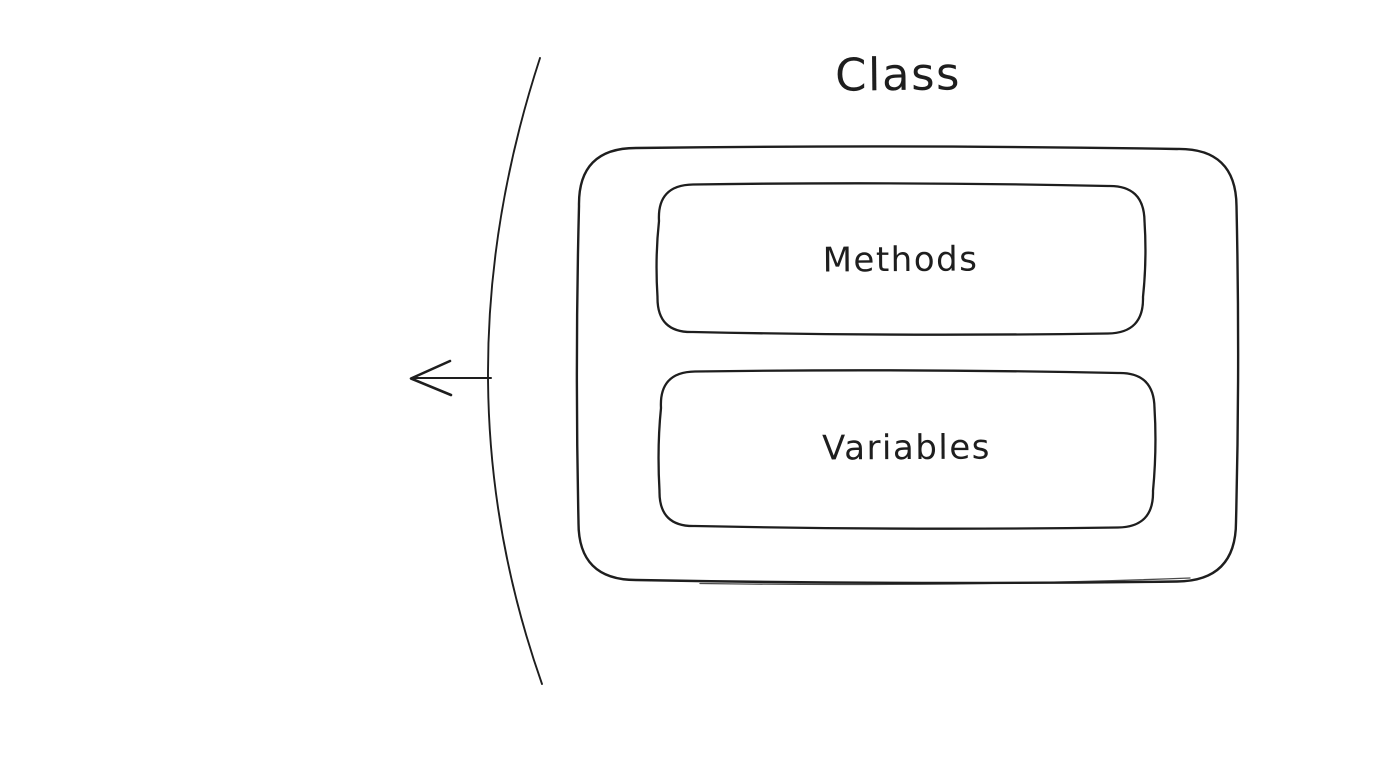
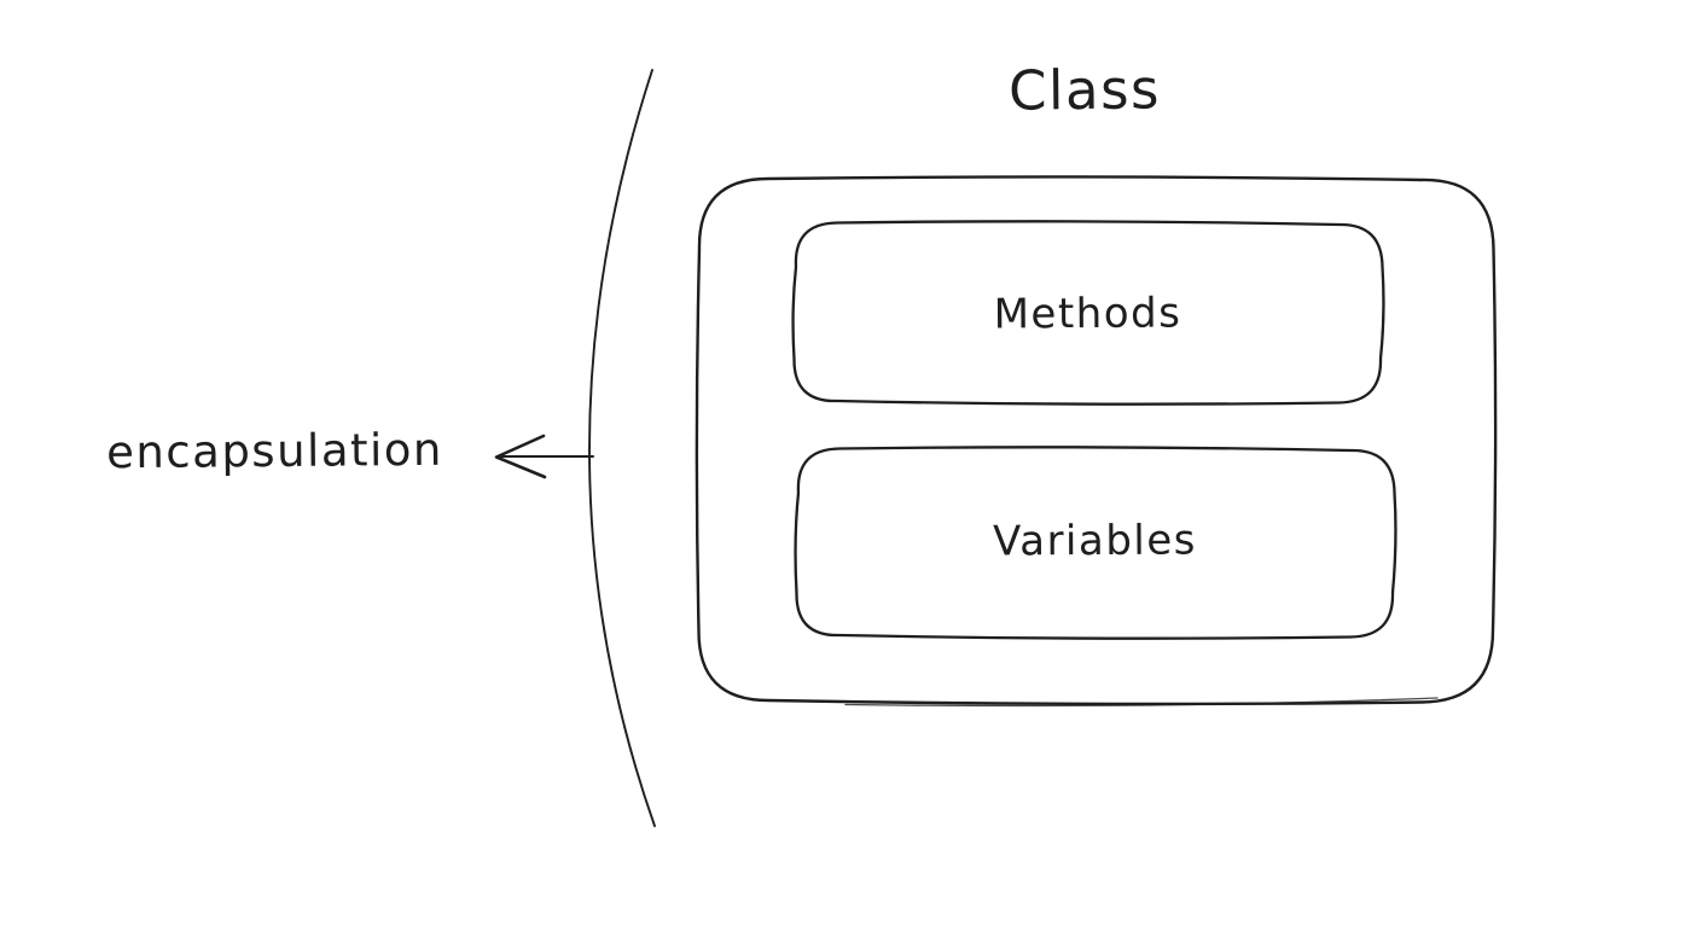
  Class
  Methods
  Variables
+ encapsulation
